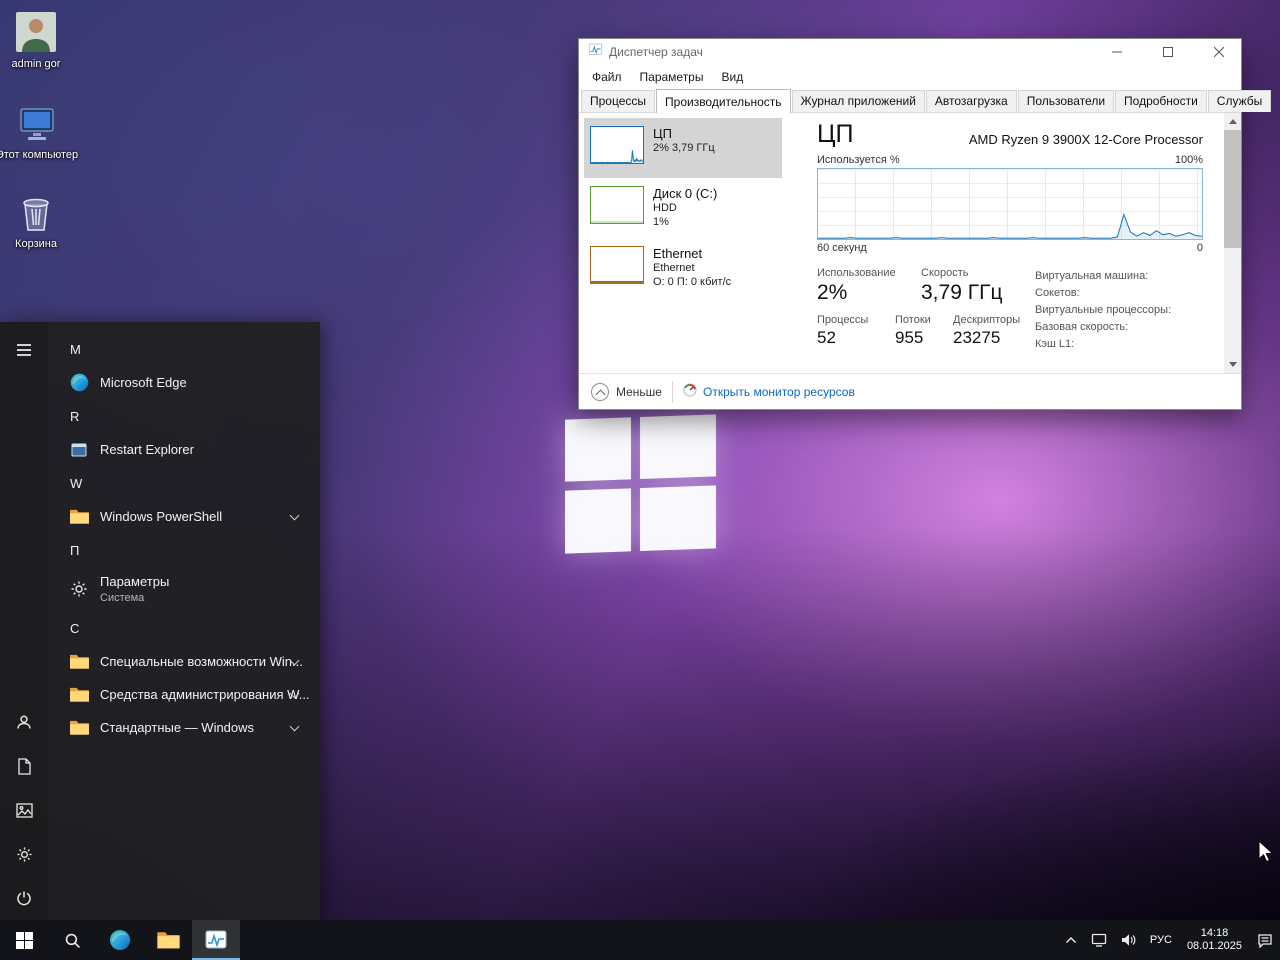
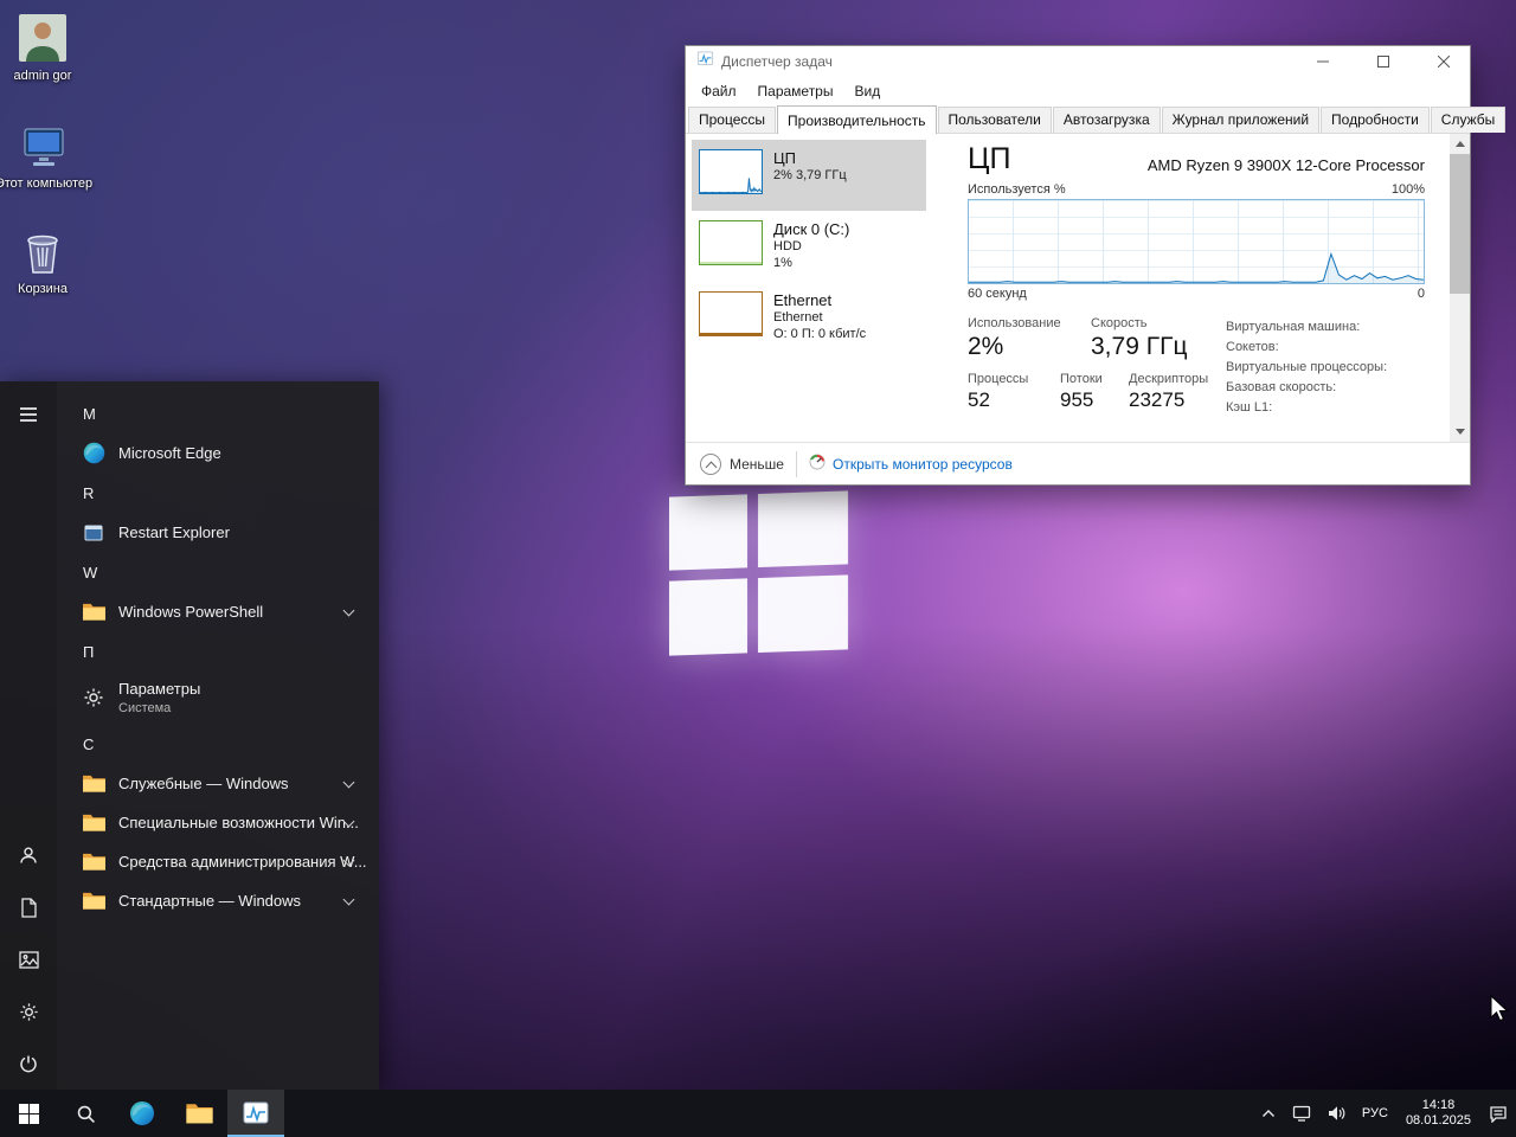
  admin gor
  тот компьютер
  Корзина
  Диспетчер задач
  Файл
  Параметры
  Вид
  Процессы
  Производительность
- Журнал приложений
+ Пользователи
  Автозагрузка
- Пользователи
+ Журнал приложений
  Подробности
  Службы
  ЦП
  2% 3,79 ГГц
  Диск 0 (C:)
  HDD
  1%
  Ethernet
  Ethernet
  О: 0 П: 0 кбит/с
  ЦП
  AMD Ryzen 9 3900X 12-Core Processor
  Используется %
  100%
  60 секунд
  0
  Использование
  2%
  Скорость
  3,79 ГГц
  Процессы
  52
  Потоки
  955
  Дескрипторы
  23275
  Виртуальная машина:
  Сокетов:
  Виртуальные процессоры:
  Базовая скорость:
  Кэш L1:
  Меньше
  Открыть монитор ресурсов
  M
  Microsoft Edge
  R
  Restart Explorer
  W
  Windows PowerShell
  П
  Параметры
  Система
  С
+ Служебные — Windows
  Специальные возможности Win...
  Средства администрирования W...
  Стандартные — Windows
  РУС
  14:18
  08.01.2025
